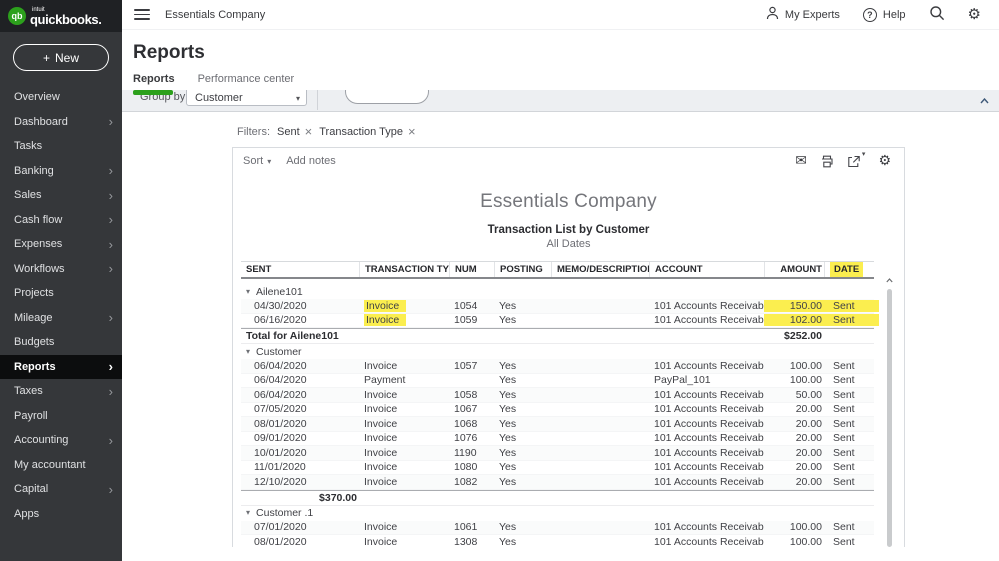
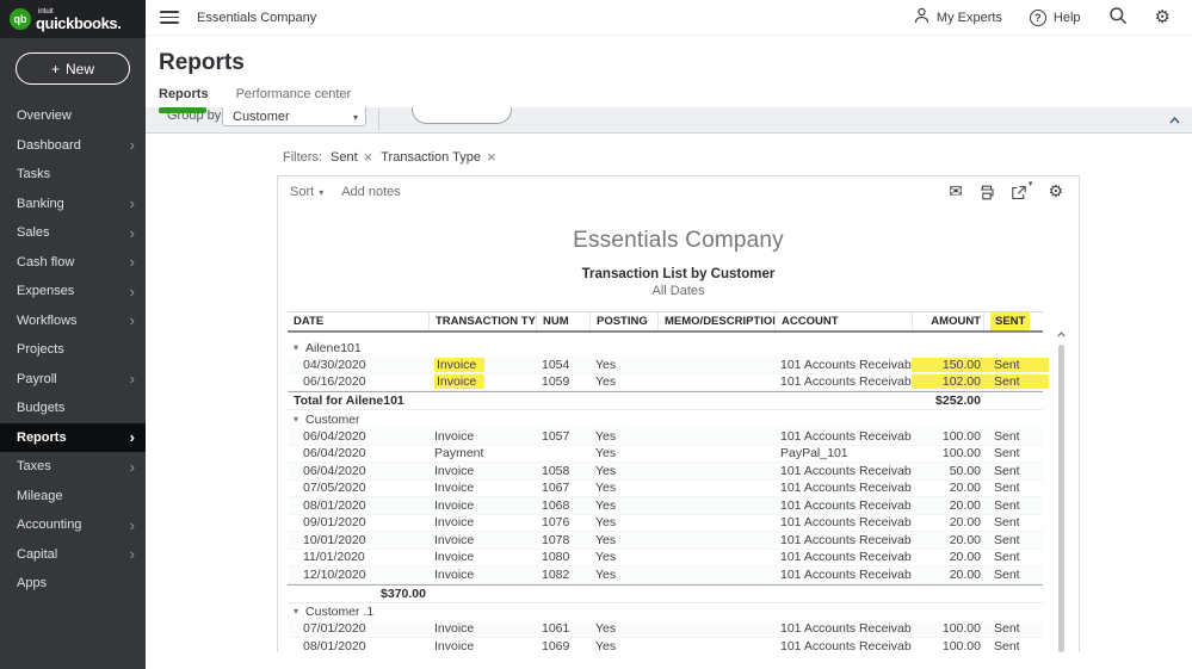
  qb
  quickbooks.
  +
  New
  Overview
  Dashboard
  ›
  Tasks
  Banking
  ›
  Sales
  ›
  Cash flow
  ›
  Expenses
  ›
  Workflows
  ›
  Projects
- Mileage
+ Payroll
  ›
  Budgets
  Reports
  ›
  Taxes
  ›
- Payroll
+ Mileage
  Accounting
  ›
- My accountant
  Capital
  ›
  Apps
  Essentials Company
  My Experts
  ?
  Help
  ⚙
  Reports
  Reports
  Performance center
  Group by
  Customer
  ▾
  Filters:
  Sent
  ×
  Transaction Type
  ×
  Sort
  ▾
  Add notes
  ✉
  ⚙
  Essentials Company
  Transaction List by Customer
  All Dates
- SENT
+ DATE
  TRANSACTION TY
  NUM
  POSTING
  MEMO/DESCRIPTIO
  ACCOUNT
  AMOUNT
- DATE
+ SENT
  ▾
  Ailene101
  04/30/2020
  Invoice
  1054
  Yes
  101 Accounts Receivab
  150.00
  Sent
  06/16/2020
  Invoice
  1059
  Yes
  101 Accounts Receivab
  102.00
  Sent
  Total for Ailene101
  $252.00
  ▾
  Customer
  06/04/2020
  Invoice
  1057
  Yes
  101 Accounts Receivab
  100.00
  Sent
  06/04/2020
  Payment
  Yes
  PayPal_101
  100.00
  Sent
  06/04/2020
  Invoice
  1058
  Yes
  101 Accounts Receivab
  50.00
  Sent
  07/05/2020
  Invoice
  1067
  Yes
  101 Accounts Receivab
  20.00
  Sent
  08/01/2020
  Invoice
  1068
  Yes
  101 Accounts Receivab
  20.00
  Sent
  09/01/2020
  Invoice
  1076
  Yes
  101 Accounts Receivab
  20.00
  Sent
  10/01/2020
  Invoice
- 1190
+ 1078
  Yes
  101 Accounts Receivab
  20.00
  Sent
  11/01/2020
  Invoice
  1080
  Yes
  101 Accounts Receivab
  20.00
  Sent
  12/10/2020
  Invoice
  1082
  Yes
  101 Accounts Receivab
  20.00
  Sent
  $370.00
  ▾
  Customer .1
  07/01/2020
  Invoice
  1061
  Yes
  101 Accounts Receivab
  100.00
  Sent
  08/01/2020
  Invoice
- 1308
+ 1069
  Yes
  101 Accounts Receivab
  100.00
  Sent
